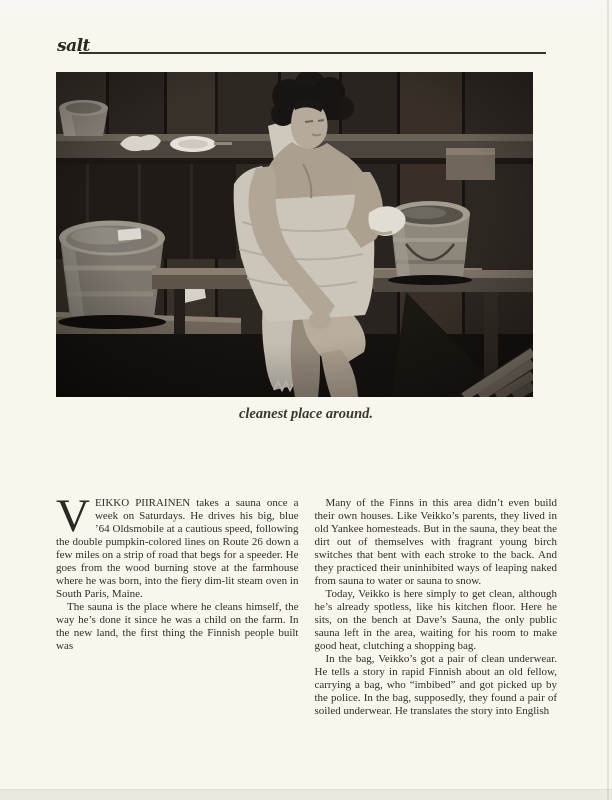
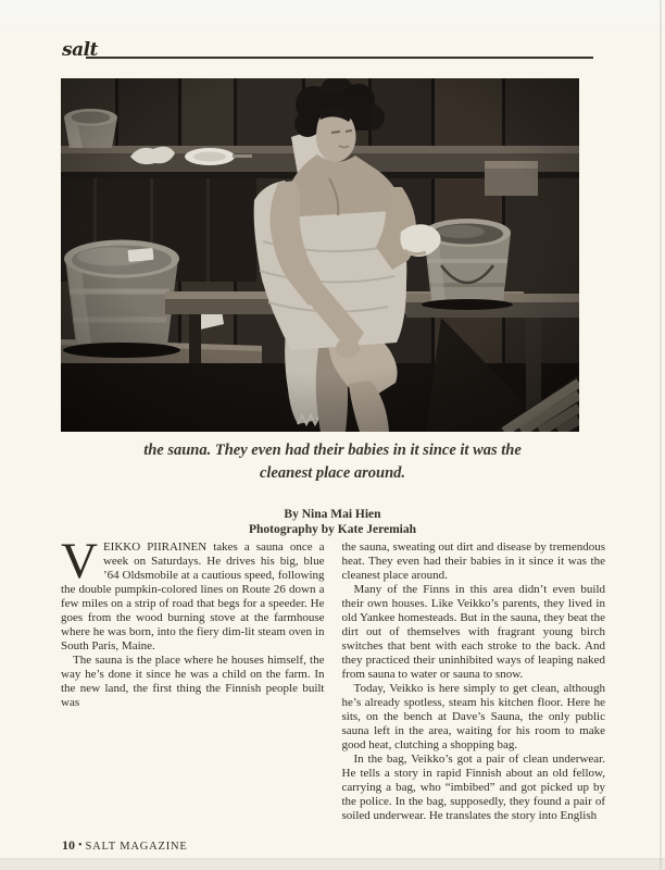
  salt
+ the sauna. They even had their babies in it since it was the
  cleanest place around.
+ By Nina Mai Hien
+ Photography by Kate Jeremiah
  V
  EIKKO PIIRAINEN takes a sauna once a week on Saturdays. He drives his big, blue ’64 Oldsmobile at a cautious speed, following the double pumpkin-colored lines on Route 26 down a few miles on a strip of road that begs for a speeder. He goes from the wood burning stove at the farmhouse where he was born, into the fiery dim-lit steam oven in South Paris, Maine.
- The sauna is the place where he cleans himself, the way he’s done it since he was a child on the farm. In the new land, the first thing the Finnish people built was
+ The sauna is the place where he houses himself, the way he’s done it since he was a child on the farm. In the new land, the first thing the Finnish people built was
+ the sauna, sweating out dirt and disease by tremendous heat. They even had their babies in it since it was the cleanest place around.
  Many of the Finns in this area didn’t even build their own houses. Like Veikko’s parents, they lived in old Yankee homesteads. But in the sauna, they beat the dirt out of themselves with fragrant young birch switches that bent with each stroke to the back. And they practiced their uninhibited ways of leaping naked from sauna to water or sauna to snow.
- Today, Veikko is here simply to get clean, although he’s already spotless, like his kitchen floor. Here he sits, on the bench at Dave’s Sauna, the only public sauna left in the area, waiting for his room to make good heat, clutching a shopping bag.
+ Today, Veikko is here simply to get clean, although he’s already spotless, steam his kitchen floor. Here he sits, on the bench at Dave’s Sauna, the only public sauna left in the area, waiting for his room to make good heat, clutching a shopping bag.
  In the bag, Veikko’s got a pair of clean underwear. He tells a story in rapid Finnish about an old fellow, carrying a bag, who “imbibed” and got picked up by the police. In the bag, supposedly, they found a pair of soiled underwear. He translates the story into English
+ 10 • SALT MAGAZINE
